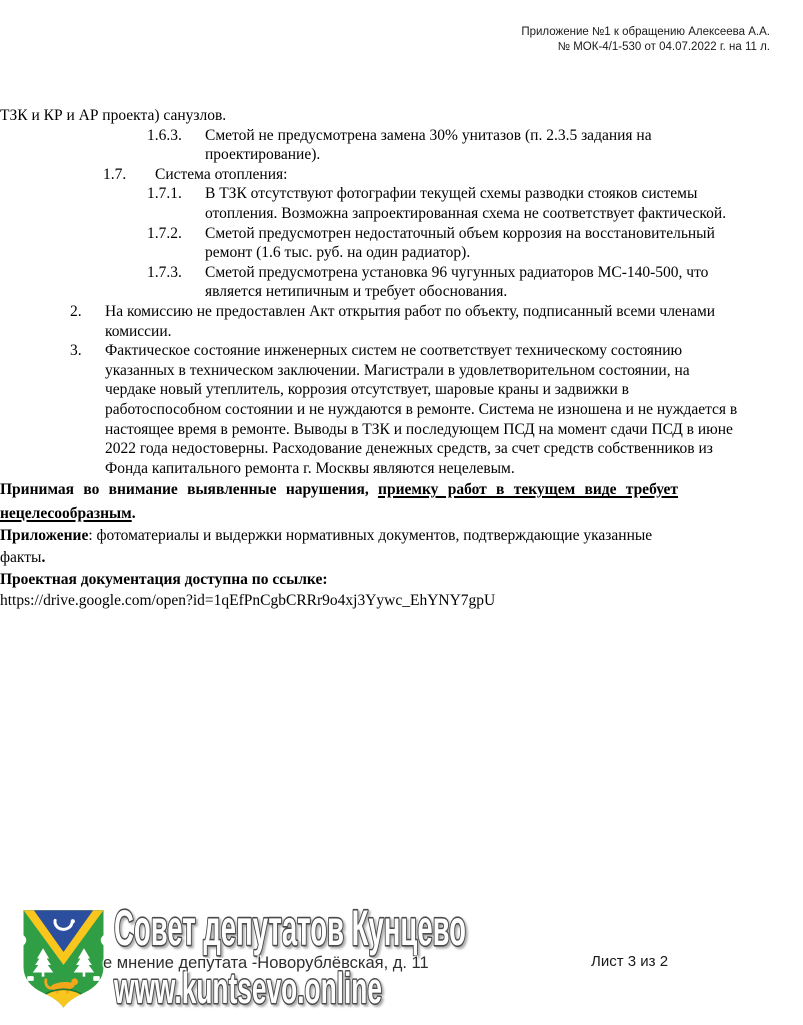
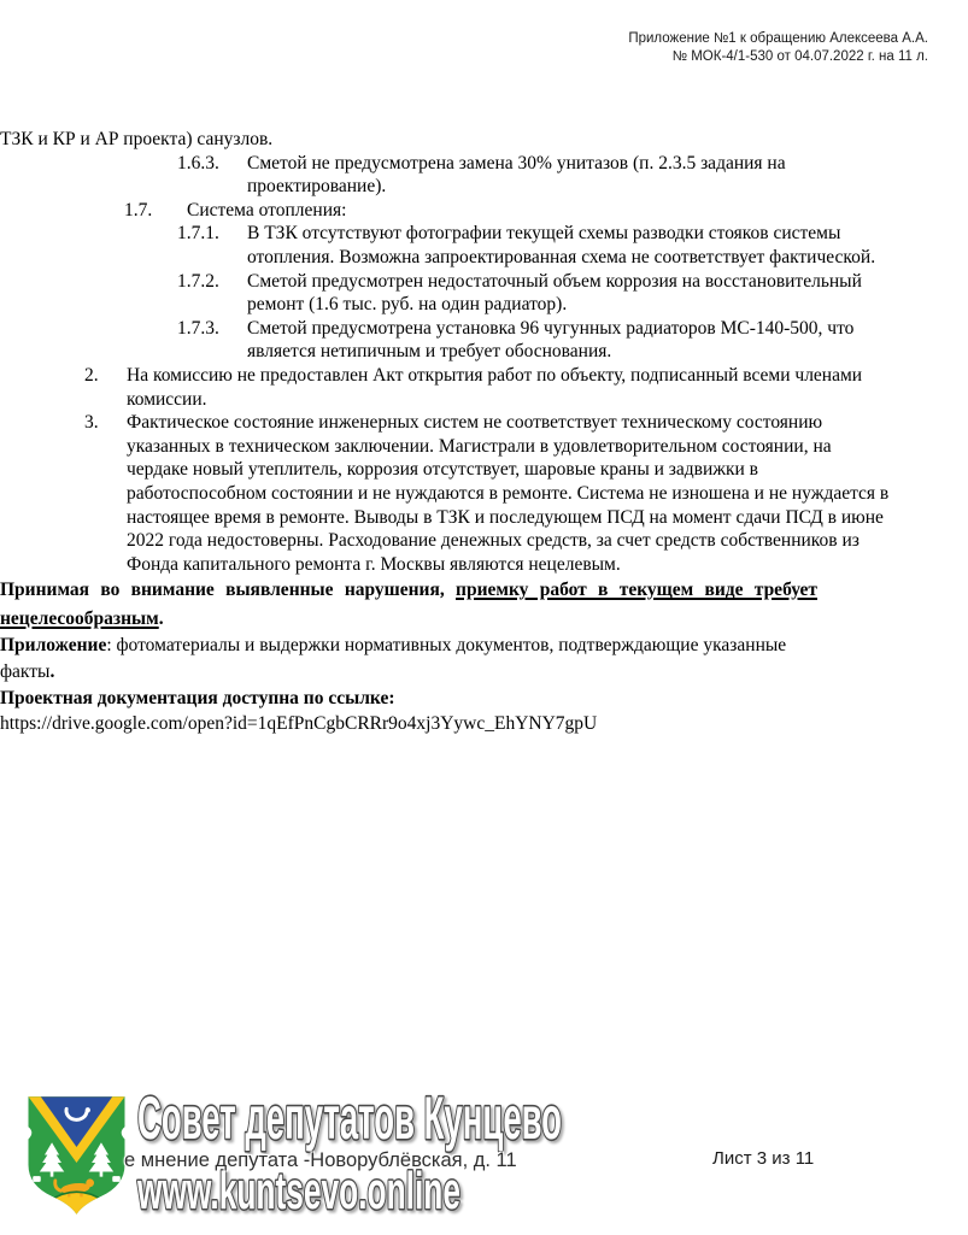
  Приложение №1 к обращению Алексеева А.А.
  № МОК-4/1-530 от 04.07.2022 г. на 11 л.
  ТЗК и КР и АР проекта) санузлов.
  1.6.3.
  Сметой не предусмотрена замена 30% унитазов (п. 2.3.5 задания на проектирование).
  1.7.
  Система отопления:
  1.7.1.
  В ТЗК отсутствуют фотографии текущей схемы разводки стояков системы отопления. Возможна запроектированная схема не соответствует фактической.
  1.7.2.
  Сметой предусмотрен недостаточный объем коррозия на восстановительный ремонт (1.6 тыс. руб. на один радиатор).
  1.7.3.
  Сметой предусмотрена установка 96 чугунных радиаторов МС-140-500, что является нетипичным и требует обоснования.
  2.
  На комиссию не предоставлен Акт открытия работ по объекту, подписанный всеми членами комиссии.
  3.
  Фактическое состояние инженерных систем не соответствует техническому состоянию указанных в техническом заключении. Магистрали в удовлетворительном состоянии, на чердаке новый утеплитель, коррозия отсутствует, шаровые краны и задвижки в работоспособном состоянии и не нуждаются в ремонте. Система не изношена и не нуждается в настоящее время в ремонте. Выводы в ТЗК и последующем ПСД на момент сдачи ПСД в июне 2022 года недостоверны. Расходование денежных средств, за счет средств собственников из Фонда капитального ремонта г. Москвы являются нецелевым.
  Принимая во внимание выявленные нарушения, приемку работ в текущем виде требует нецелесообразным.
  Приложение: фотоматериалы и выдержки нормативных документов, подтверждающие указанные факты.
  Проектная документация доступна по ссылке:
  https://drive.google.com/open?id=1qEfPnCgbCRRr9o4xj3Yywc_EhYNY7gpU
  Совет депутатов Кунцево
  е мнение депутата -Новорублёвская, д. 11
  www.kuntsevo.online
- Лист 3 из 2
+ Лист 3 из 11
